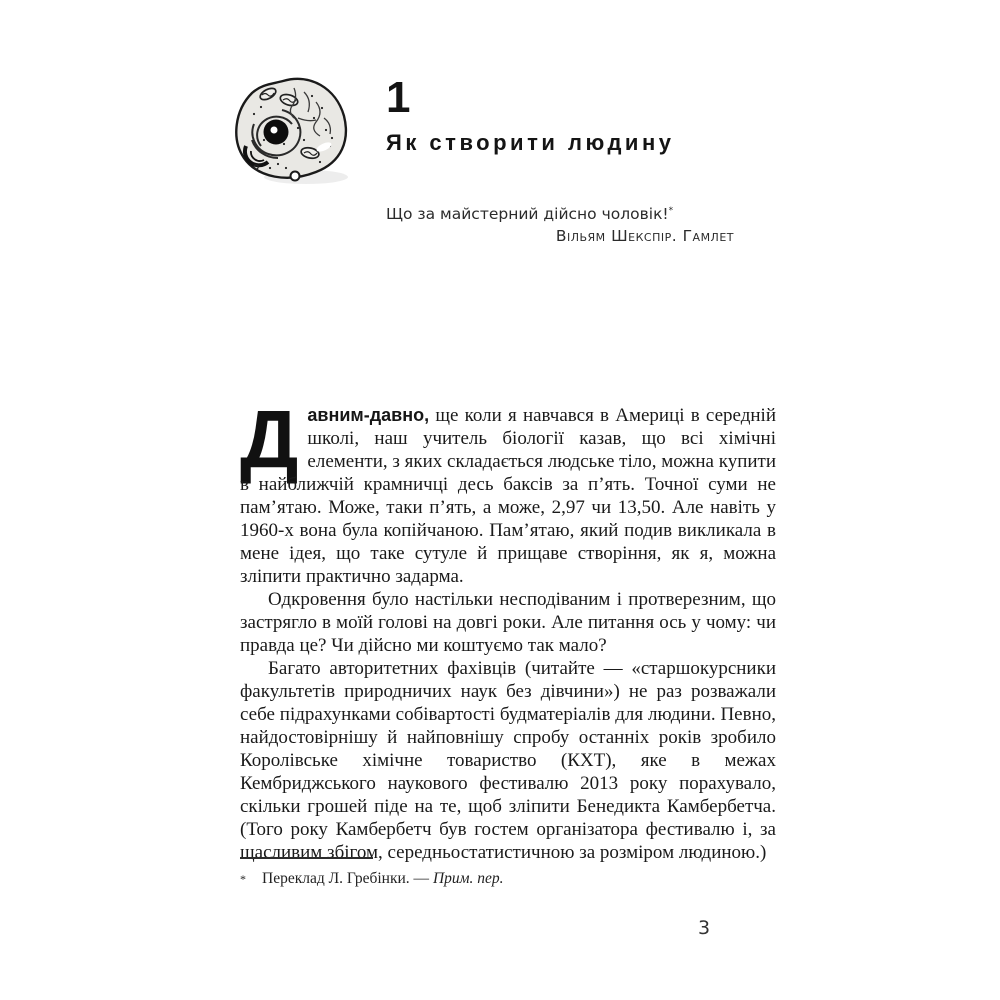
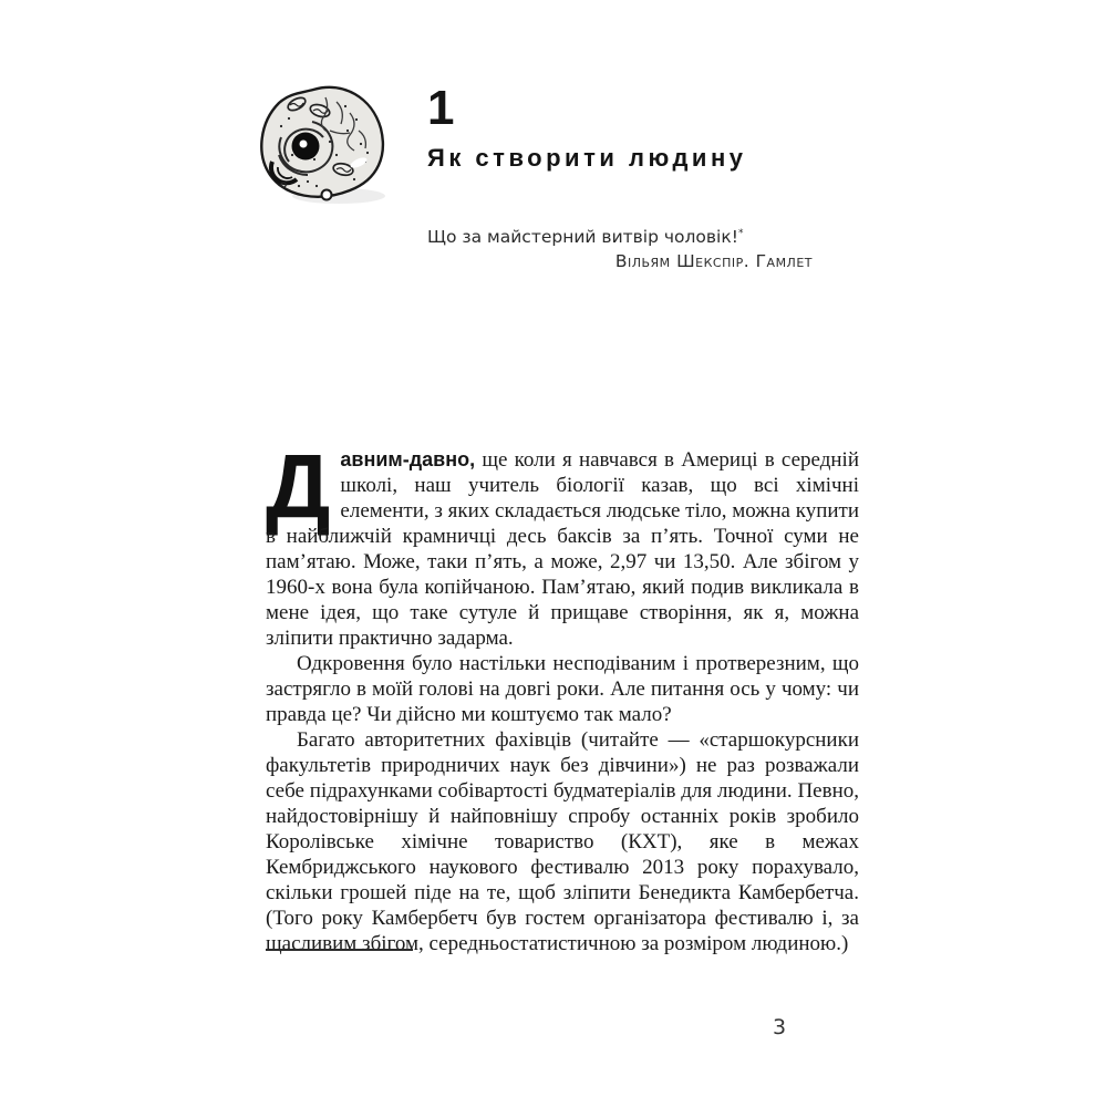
  1
  Як створити людину
- Що за майстерний дійсно чоловік!*
+ Що за майстерний витвір чоловік!*
  Вільям Шекспір. Гамлет
  Д
- авним-давно, ще коли я навчався в Америці в середній школі, наш учитель біології казав, що всі хімічні елементи, з яких складається людське тіло, можна купити в найближчій крамничці десь баксів за п’ять. Точної суми не пам’ятаю. Може, таки п’ять, а може, 2,97 чи 13,50. Але навіть у 1960-х вона була копійчаною. Пам’ятаю, який подив викликала в мене ідея, що таке сутуле й прищаве створіння, як я, можна зліпити практично задарма.
+ авним-давно, ще коли я навчався в Америці в середній школі, наш учитель біології казав, що всі хімічні елементи, з яких складається людське тіло, можна купити в найближчій крамничці десь баксів за п’ять. Точної суми не пам’ятаю. Може, таки п’ять, а може, 2,97 чи 13,50. Але збігом у 1960-х вона була копійчаною. Пам’ятаю, який подив викликала в мене ідея, що таке сутуле й прищаве створіння, як я, можна зліпити практично задарма.
  Одкровення було настільки несподіваним і протверезним, що застрягло в моїй голові на довгі роки. Але питання ось у чому: чи правда це? Чи дійсно ми коштуємо так мало?
  Багато авторитетних фахівців (читайте — «старшокурсники факультетів природничих наук без дівчини») не раз розважали себе підрахунками собівартості будматеріалів для людини. Певно, найдостовірнішу й найповнішу спробу останніх років зробило Королівське хімічне товариство (КХТ), яке в межах Кембриджського наукового фестивалю 2013 року порахувало, скільки грошей піде на те, щоб зліпити Бенедикта Камбербетча. (Того року Камбербетч був гостем організатора фестивалю і, за щасливим збігом, середньостатистичною за розміром людиною.)
- *
- Переклад Л. Гребінки. — Прим. пер.
  3
